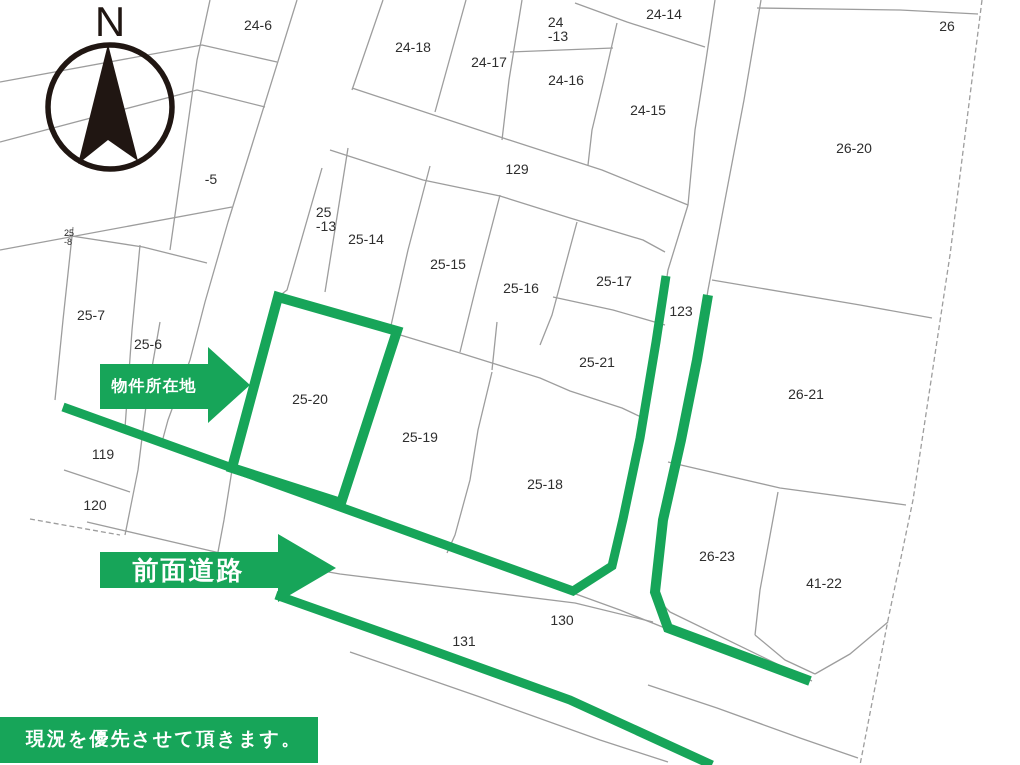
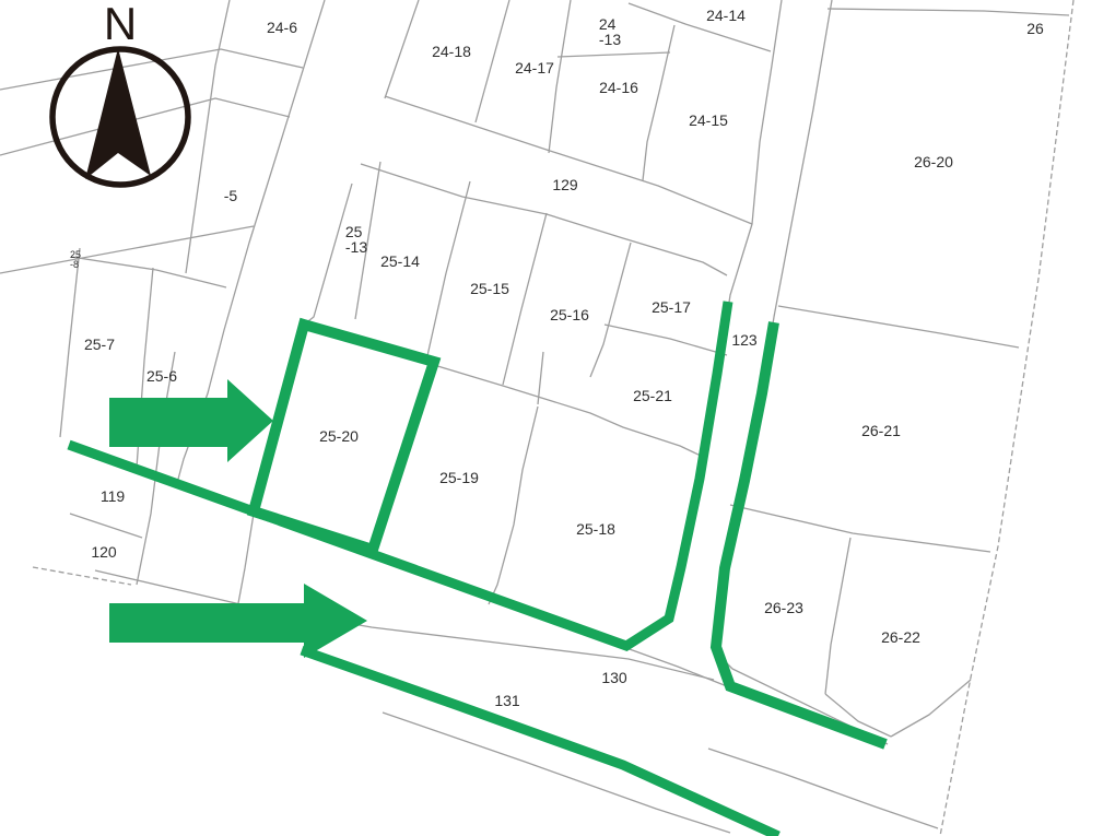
  N
  24-6
  24-14
  24
  -13
  24-18
  24-17
  24-16
  24-15
  26
  129
  26-20
  -5
  25
  -13
  25-14
  25-15
  25-16
  25-17
  123
  25
  -8
  25-7
  25-6
  25-21
  26-21
  25-20
  25-19
  119
  25-18
  120
  26-23
- 41-22
+ 26-22
  130
  131
- 物件所在地
- 前面道路
- 現況を優先させて頂きます。
